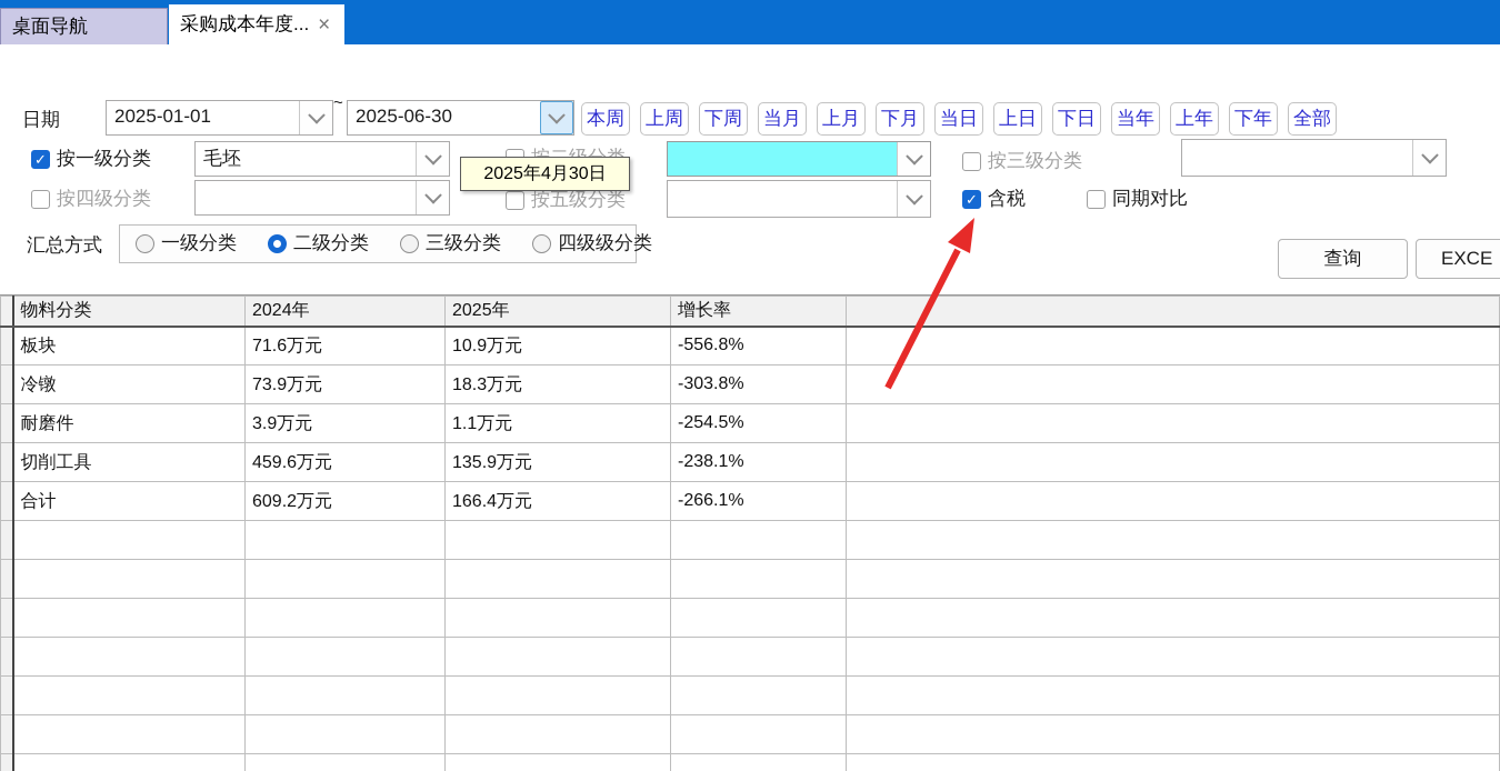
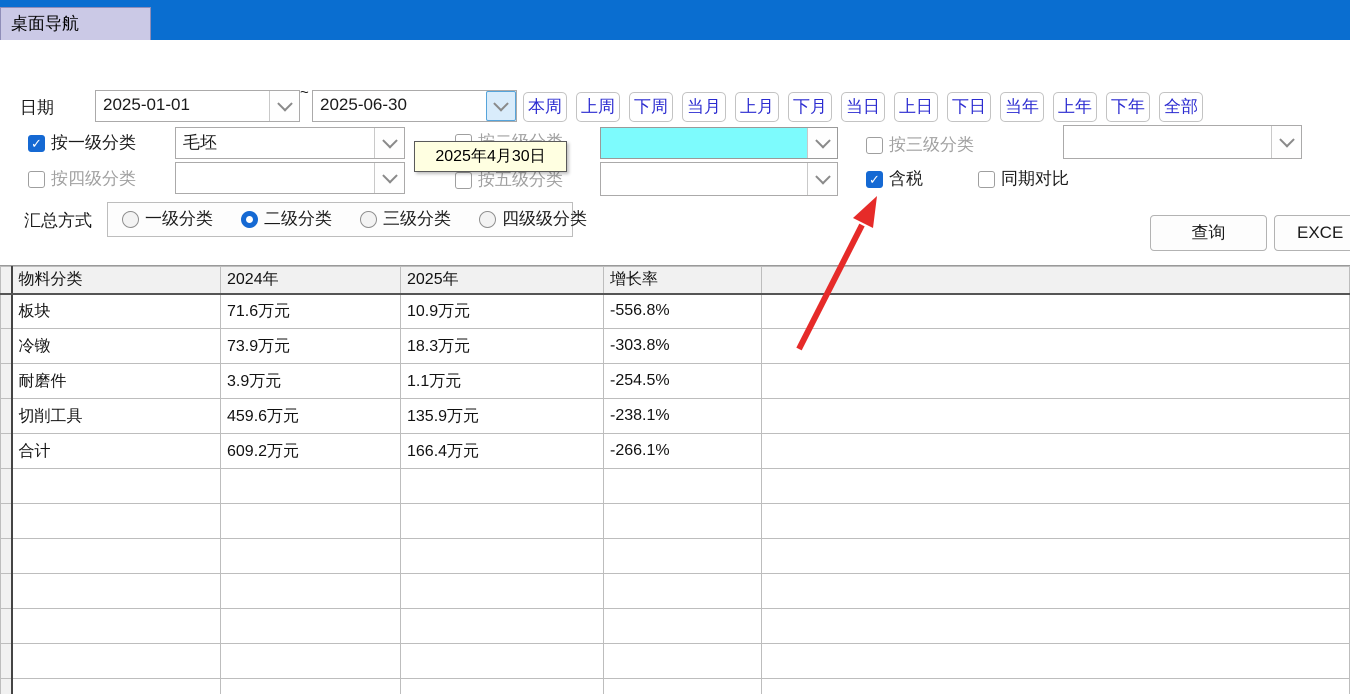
  桌面导航
- 采购成本年度...
- ×
  日期
  2025-01-01
  ~
  2025-06-30
  本周
  上周
  下周
  当月
  上月
  下月
  当日
  上日
  下日
  当年
  上年
  下年
  全部
  ✓
  按一级分类
  毛坯
  按三级分类
  按四级分类
  按五级分类
  ✓
  含税
  同期对比
  2025年4月30日
  汇总方式
  一级分类
  二级分类
  三级分类
  四级级分类
  查询
  EXCE
  	物料分类	2024年	2025年	增长率
  	板块	71.6万元	10.9万元	-556.8%
  	冷镦	73.9万元	18.3万元	-303.8%
  	耐磨件	3.9万元	1.1万元	-254.5%
  	切削工具	459.6万元	135.9万元	-238.1%
  	合计	609.2万元	166.4万元	-266.1%
